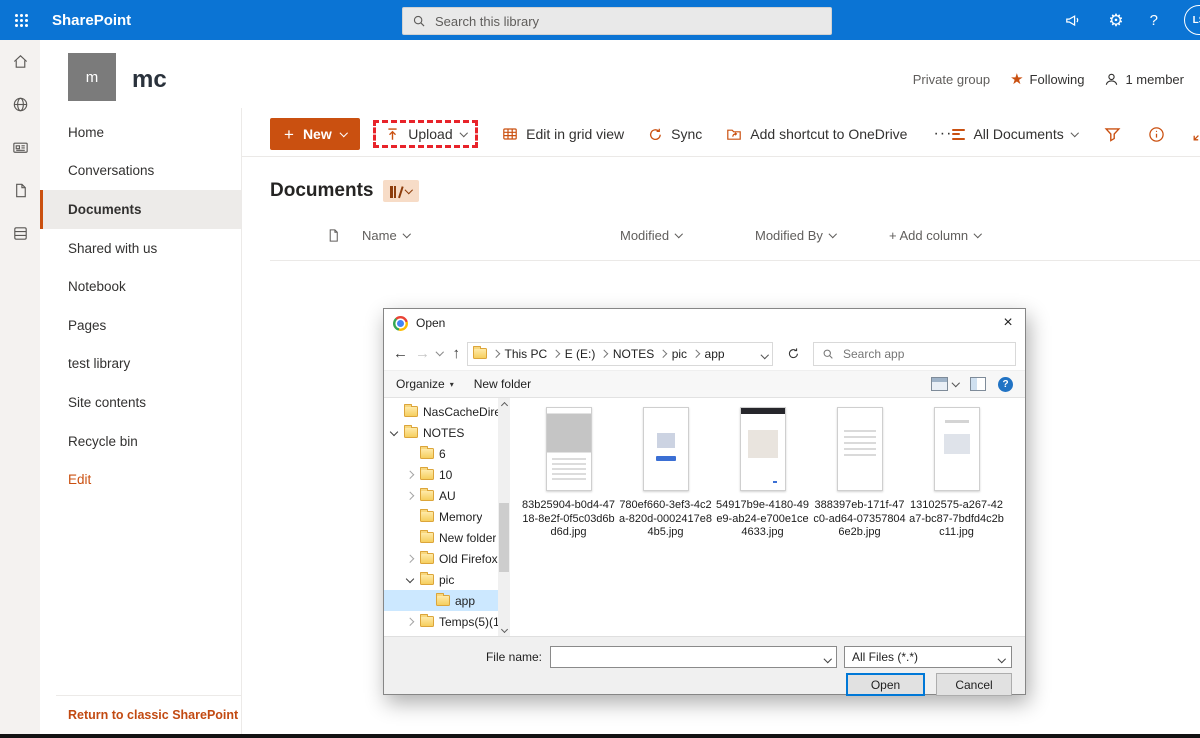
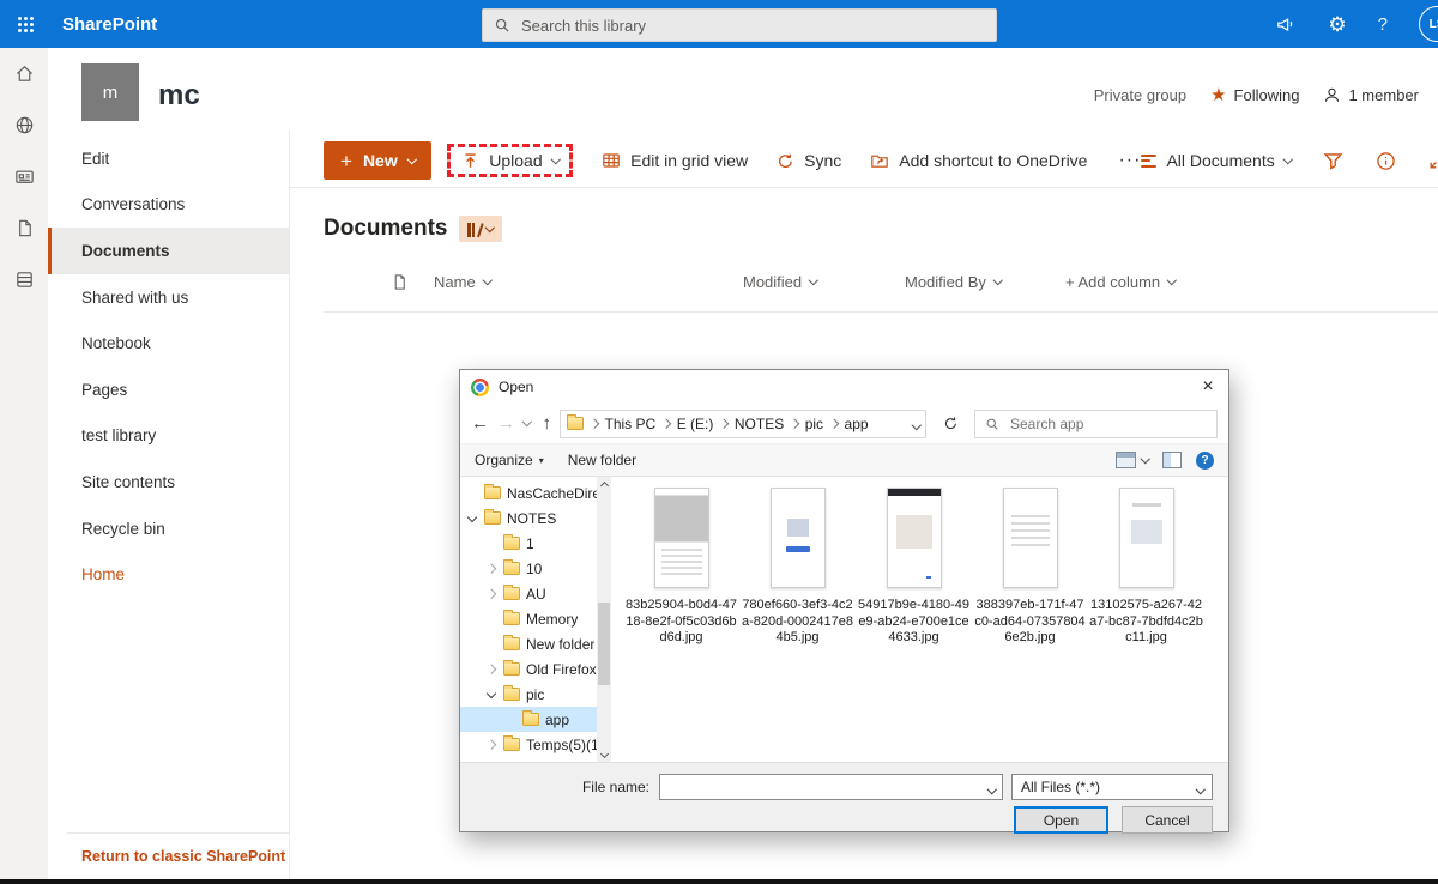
  SharePoint
  Search this library
  ⚙
  ?
  m
  mc
  Private group
  ★
  Following
  1 member
- Home
+ Edit
  Conversations
  Documents
  Shared with us
  Notebook
  Pages
  test library
  Site contents
  Recycle bin
- Edit
+ Home
  Return to classic SharePoint
  +
  New
  Upload
  Edit in grid view
  Sync
  Add shortcut to OneDrive
  ···
  All Documents
  Documents
  Name
  Modified
  Modified By
  + Add column
  Open
  ×
  ←
  →
  ↑
  This PC
  E (E:)
  NOTES
  pic
  app
  Search app
  Organize
  ▾
  New folder
  ?
  NasCacheDir
  NOTES
- 6
+ 1
  10
  AU
  Memory
  New folder
  Old Firefox
  pic
  app
  Temps(5)(1
  83b25904-b0d4-4718-8e2f-0f5c03d6bd6d.jpg
  780ef660-3ef3-4c2a-820d-0002417e84b5.jpg
  54917b9e-4180-49e9-ab24-e700e1ce4633.jpg
  388397eb-171f-47c0-ad64-073578046e2b.jpg
  13102575-a267-42a7-bc87-7bdfd4c2bc11.jpg
  File name:
  All Files (*.*)
  Open
  Cancel
